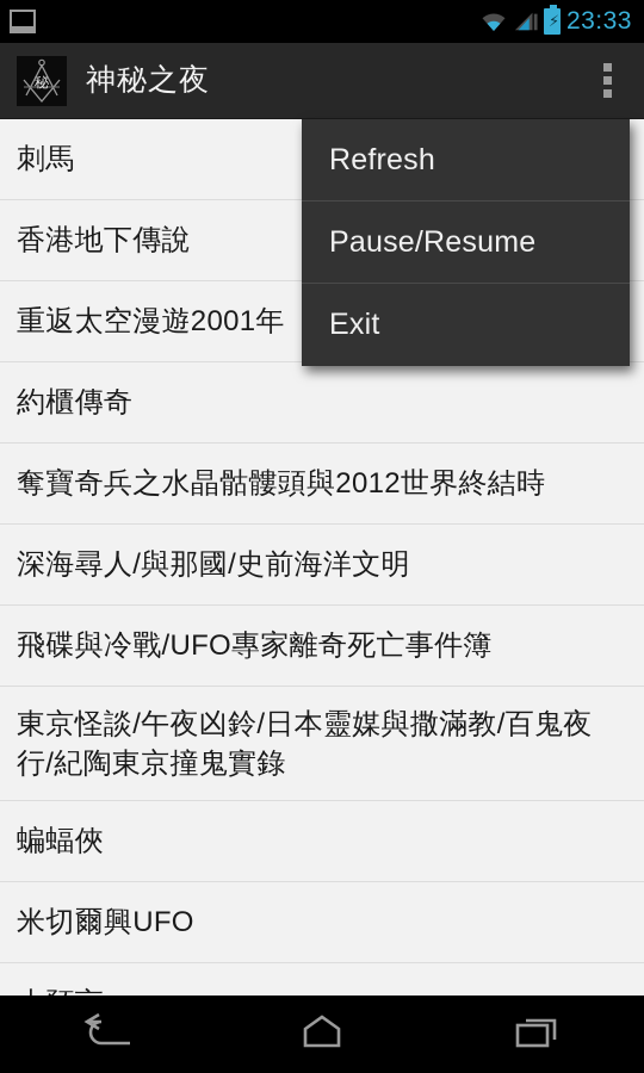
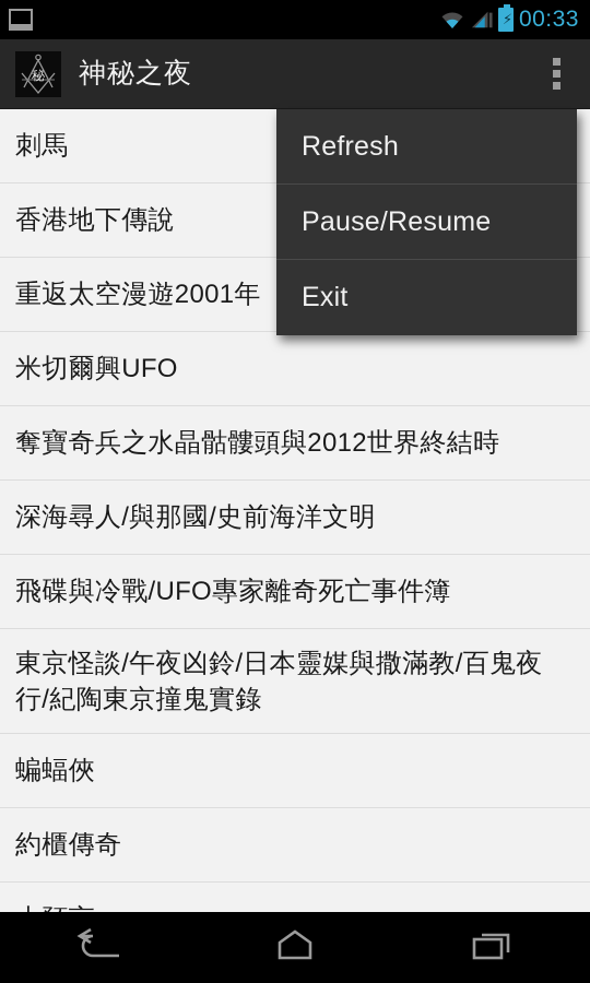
  ⚡
- 23:33
+ 00:33
  秘
  神秘之夜
  刺馬
  香港地下傳說
  重返太空漫遊2001年
- 約櫃傳奇
+ 米切爾興UFO
  奪寶奇兵之水晶骷髏頭與2012世界終結時
  深海尋人/與那國/史前海洋文明
  飛碟與冷戰/UFO專家離奇死亡事件簿
  東京怪談/午夜凶鈴/日本靈媒與撒滿教/百鬼夜行/紀陶東京撞鬼實錄
  蝙蝠俠
- 米切爾興UFO
+ 約櫃傳奇
  Refresh
  Pause/Resume
  Exit
